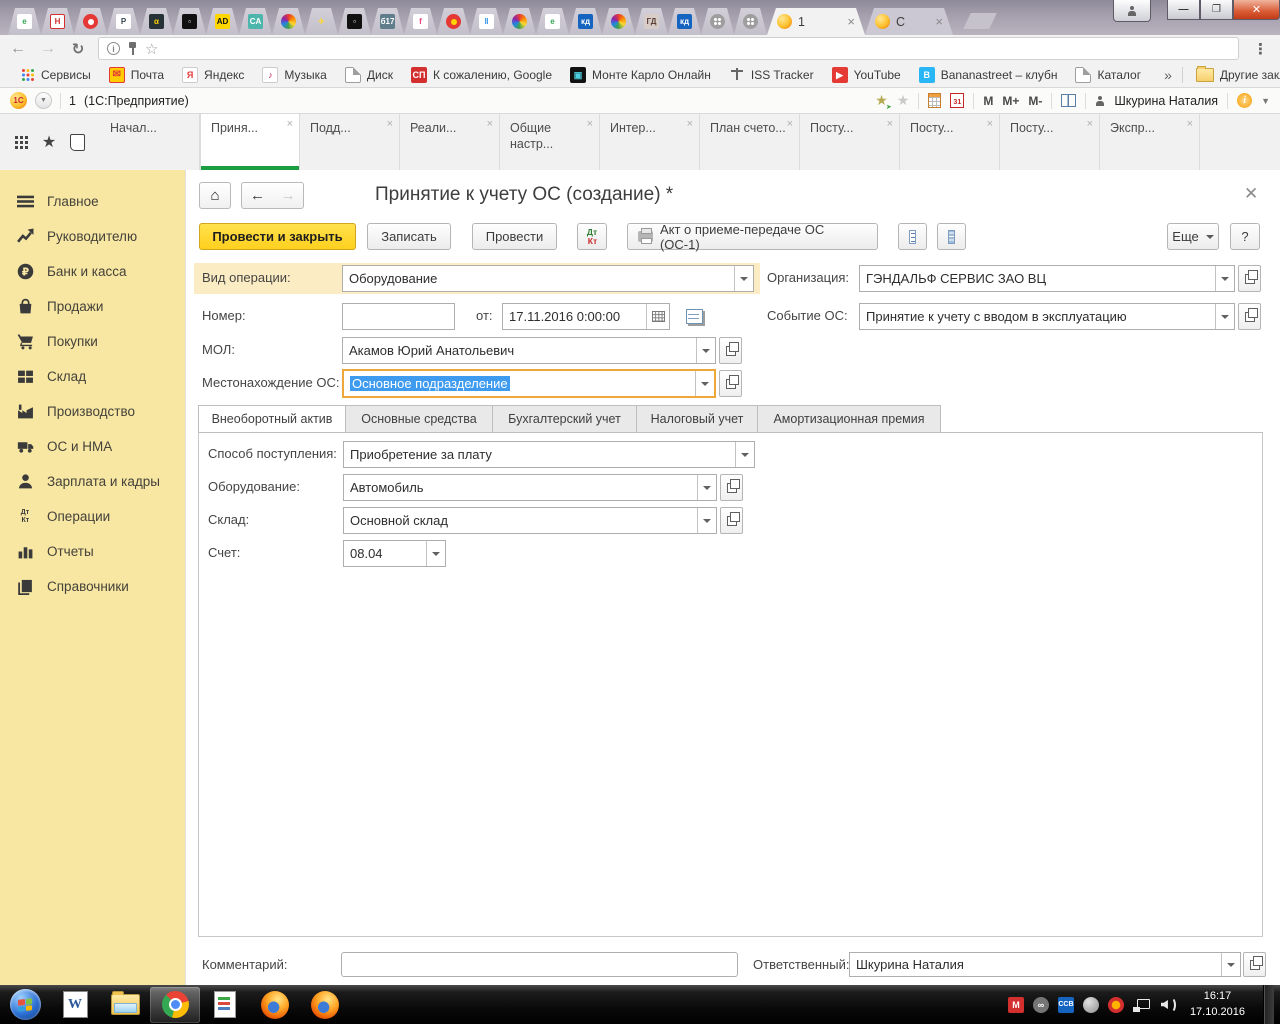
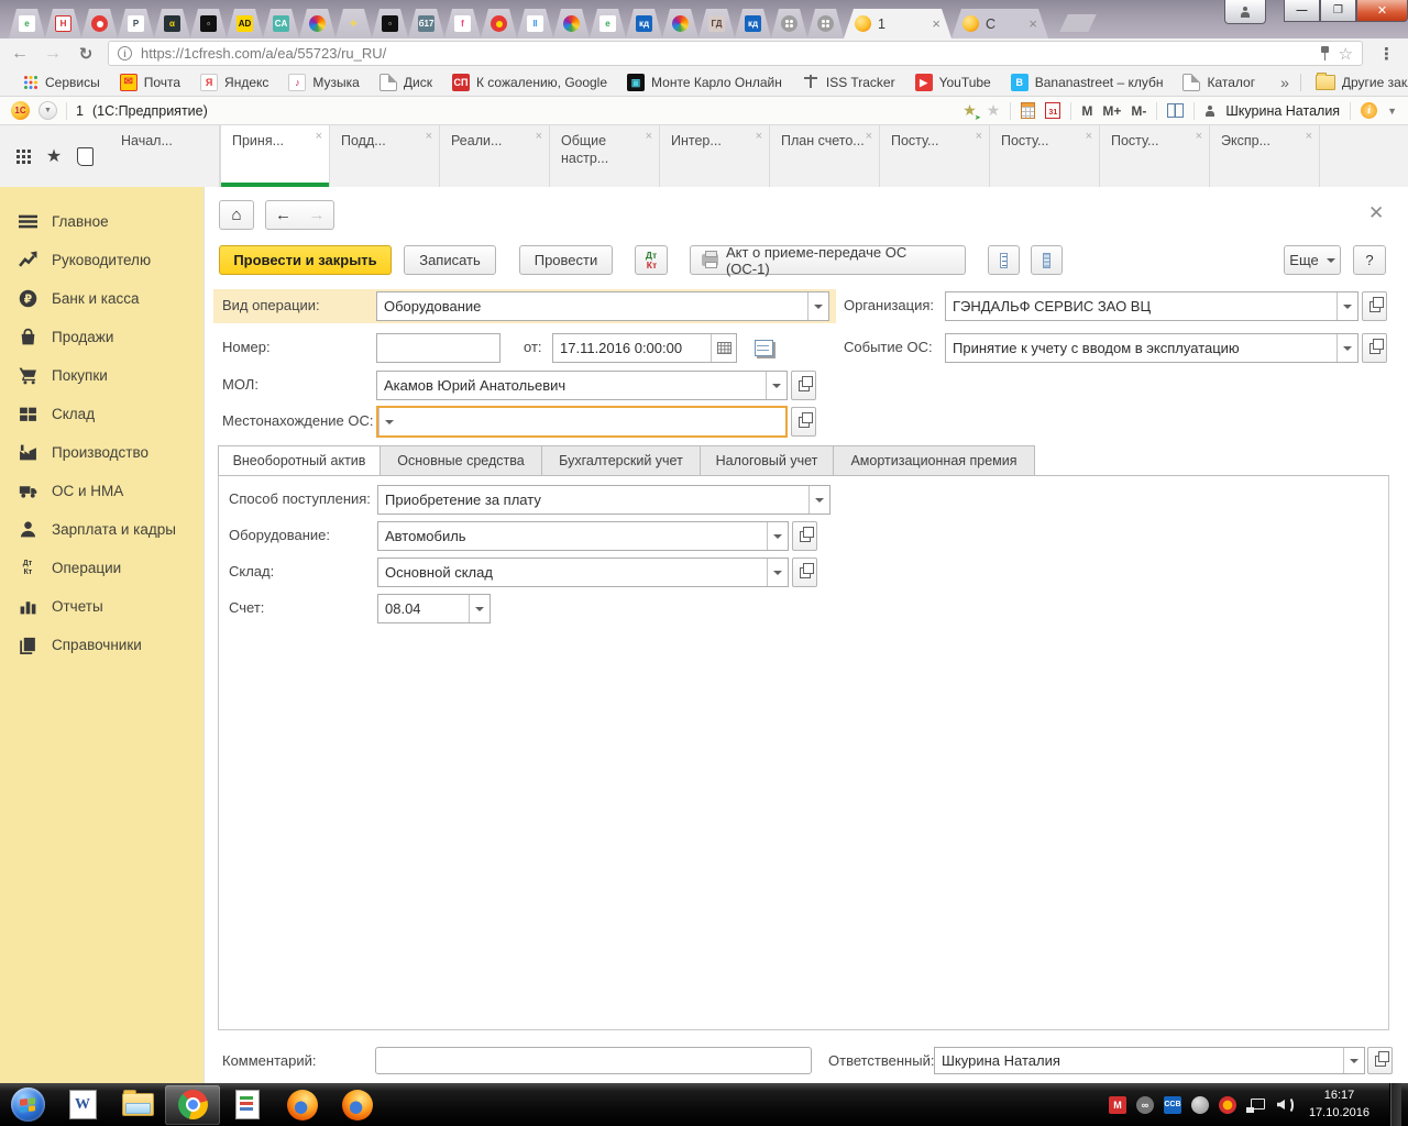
  e
  Н
  P
  α
  ▫
  AD
  CA
  ✈
  ▫
  б17
  f
  ‖
  e
  кд
  ГД
  кд
  1
  ×
  C
  ×
  —
  ❐
  ✕
  ←
  →
  ↻
  i
+ https://1cfresh.com/a/ea/55723/ru_RU/
  ☆
  ⋮
  Сервисы
  ✉
  Почта
  Я
  Яндекс
  ♪
  Музыка
  Диск
  СП
  К сожалению, Google
  ▣
  Монте Карло Онлайн
  ISS Tracker
  ▶
  YouTube
  B
  Bananastreet – клубн
  Каталог
  »
  1С
  1
  (1С:Предприятие)
  ★
  ★
  M
  M+
  M-
  Шкурина Наталия
  i
  ▼
  ★
  Начал...
  Приня...
  ×
  Подд...
  ×
  Реали...
  ×
  Общие настр...
  ×
  Интер...
  ×
  План счето...
  ×
  Посту...
  ×
  Посту...
  ×
  Посту...
  ×
  Экспр...
  ×
  Главное
  Руководителю
  ₽
  Банк и касса
  Продажи
  Покупки
  Склад
  Производство
  ОС и НМА
  Зарплата и кадры
  Операции
  Отчеты
  Справочники
  ⌂
  ←
  →
- Принятие к учету ОС (создание) *
  ✕
  Провести и закрыть
  Записать
  Провести
  Дт
  Кт
  Акт о приеме-передаче ОС (ОС-1)
  Еще
  ?
  Вид операции:
  Оборудование
  Организация:
  ГЭНДАЛЬФ СЕРВИС ЗАО ВЦ
  Номер:
  от:
  17.11.2016 0:00:00
  Событие ОС:
  Принятие к учету с вводом в эксплуатацию
  МОЛ:
  Акамов Юрий Анатольевич
  Местонахождение ОС:
- Основное подразделение
  Внеоборотный актив
  Основные средства
  Бухгалтерский учет
  Налоговый учет
  Амортизационная премия
  Способ поступления:
  Приобретение за плату
  Оборудование:
  Автомобиль
  Склад:
  Основной склад
  Счет:
  08.04
  Комментарий:
  Ответственный:
  Шкурина Наталия
  W
  M
  ∞
  16:17
  17.10.2016
